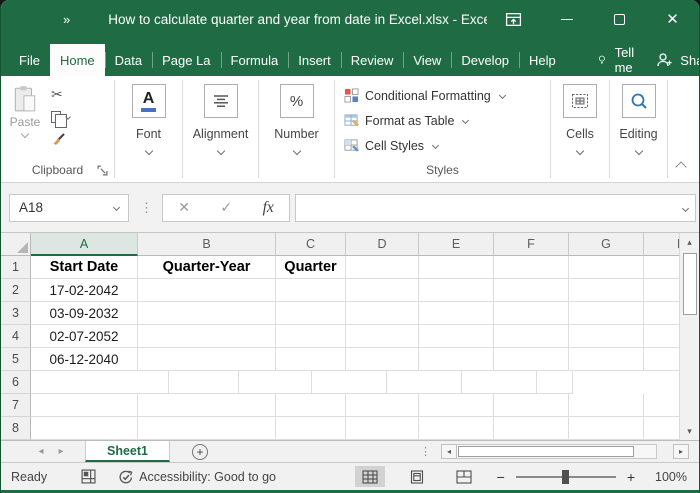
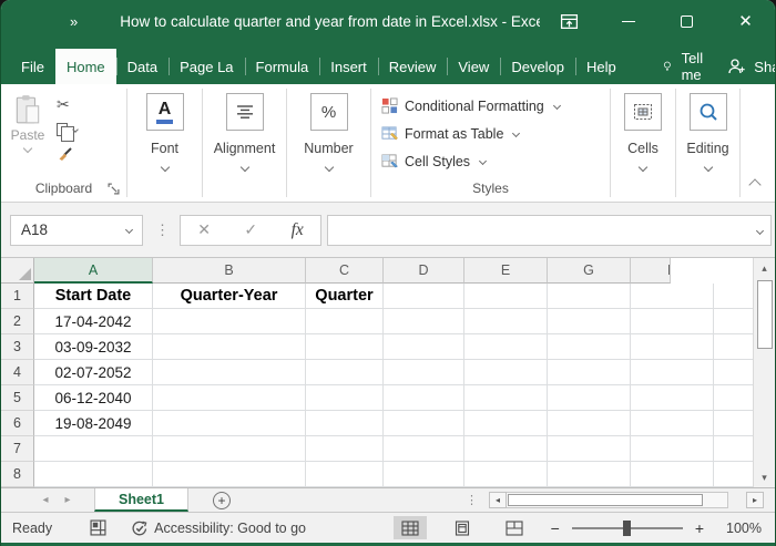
  »
  How to calculate quarter and year from date in Excel.xlsx - Exc
  ✕
  File
  Home
  Data
  Page La
  Formula
  Insert
  Review
  View
  Develop
  Help
  Tell me
  Paste
  ✂
  Clipboard
  A
  Font
  Alignment
  %
  Number
  Conditional Formatting
  Format as Table
  Cell Styles
  Styles
  Cells
  Editing
  A18
  ⋮
  ✕
  ✓
  fx
  A
  B
  C
  D
  E
- F
  G
  1
  Start Date
  Quarter-Year
  Quarter
  2
- 17-02-2042
+ 17-04-2042
  3
  03-09-2032
  4
  02-07-2052
  5
  06-12-2040
  6
+ 19-08-2049
  7
  8
  ▴
  ▾
  ◂
  ▸
  Sheet1
  +
  ⋮
  ◂
  ▸
  Ready
  Accessibility: Good to go
  −
  +
  100%
